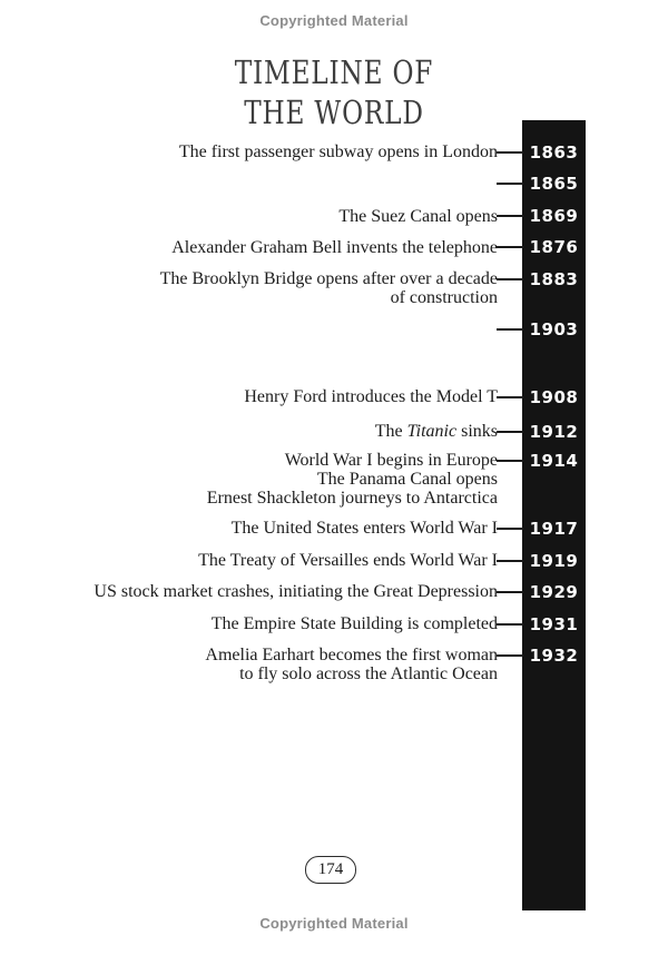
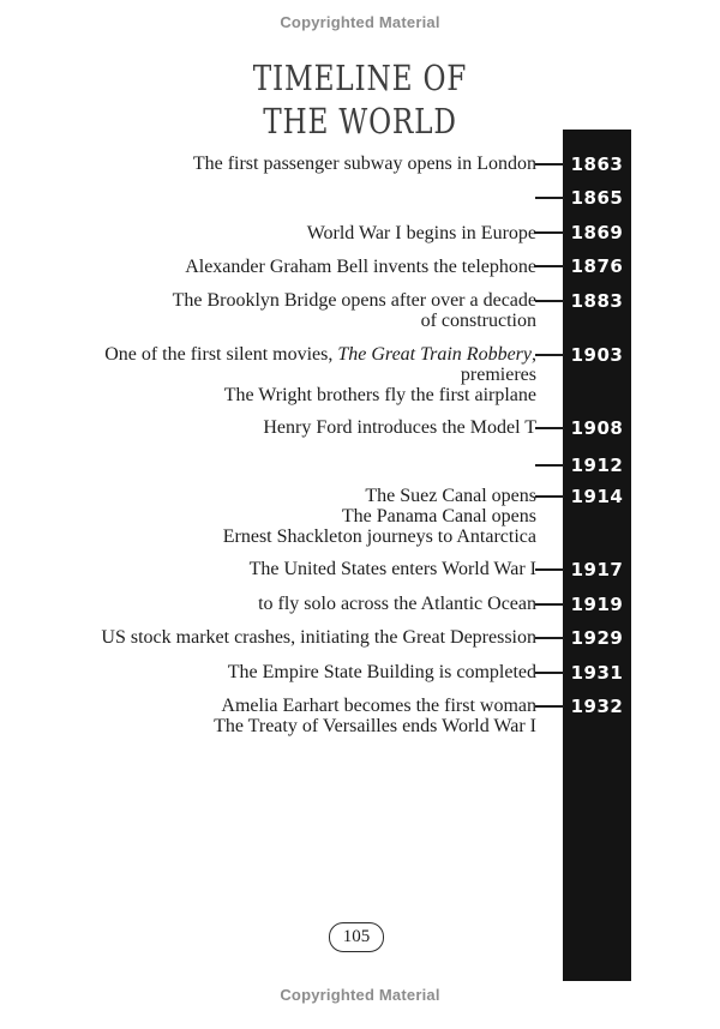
  Copyrighted Material
  TIMELINE OF
  THE WORLD
  1863
  1865
  1869
  1876
  1883
  1903
  1908
  1912
  1914
  1917
  1919
  1929
  1931
  1932
  The first passenger subway opens in London
- The Suez Canal opens
+ World War I begins in Europe
  Alexander Graham Bell invents the telephone
  The Brooklyn Bridge opens after over a decade
  of construction
+ One of the first silent movies, The Great Train Robbery,
+ premieres
+ The Wright brothers fly the first airplane
  Henry Ford introduces the Model T
- The Titanic sinks
- World War I begins in Europe
+ The Suez Canal opens
  The Panama Canal opens
  Ernest Shackleton journeys to Antarctica
  The United States enters World War I
- The Treaty of Versailles ends World War I
+ to fly solo across the Atlantic Ocean
  US stock market crashes, initiating the Great Depression
  The Empire State Building is completed
  Amelia Earhart becomes the first woman
- to fly solo across the Atlantic Ocean
+ The Treaty of Versailles ends World War I
- 174
+ 105
  Copyrighted Material
